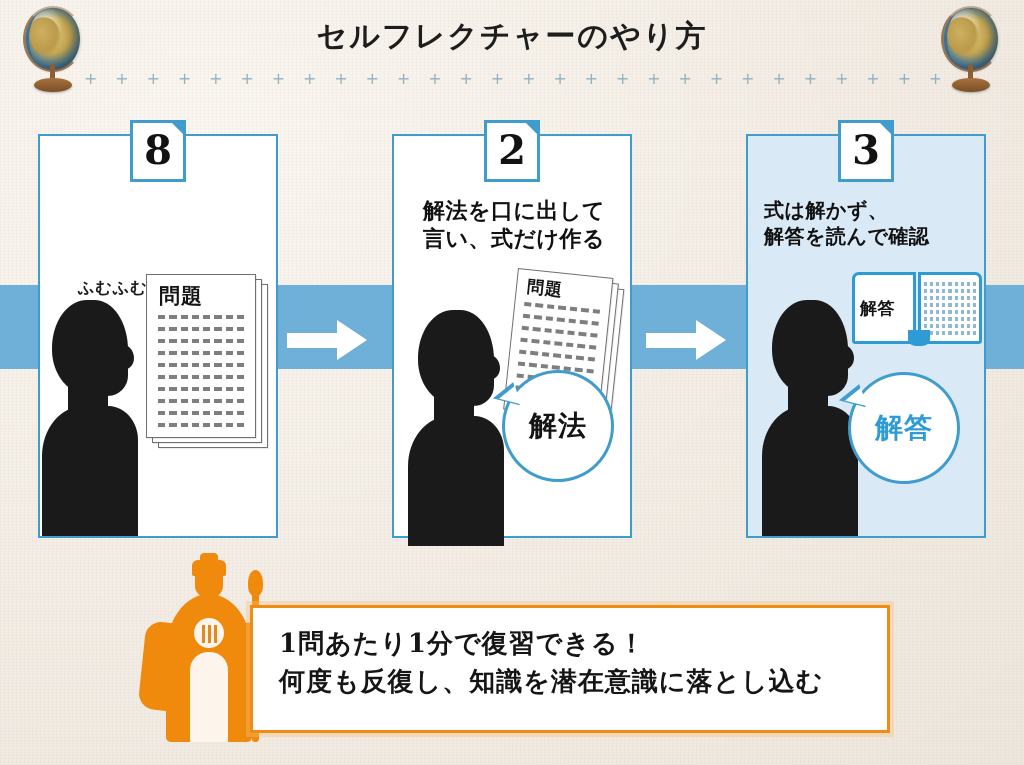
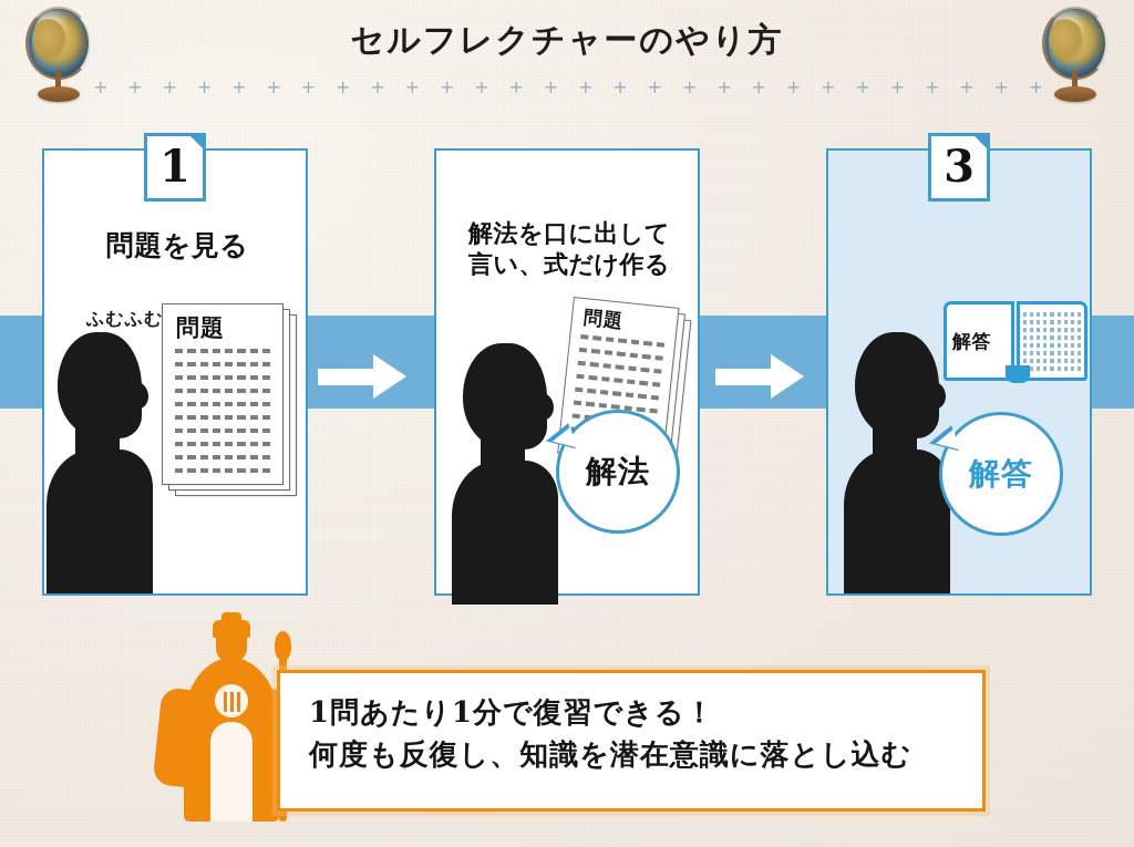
  セルフレクチャーのやり方
- 8
+ 1
+ 問題を見る
  ふむふむ
  問題
- 2
  解法を口に出して
  言い、式だけ作る
  解法
  3
- 式は解かず、
- 解答を読んで確認
  解答
  解答
  1問あたり1分で復習できる！
  何度も反復し、知識を潜在意識に落とし込む
